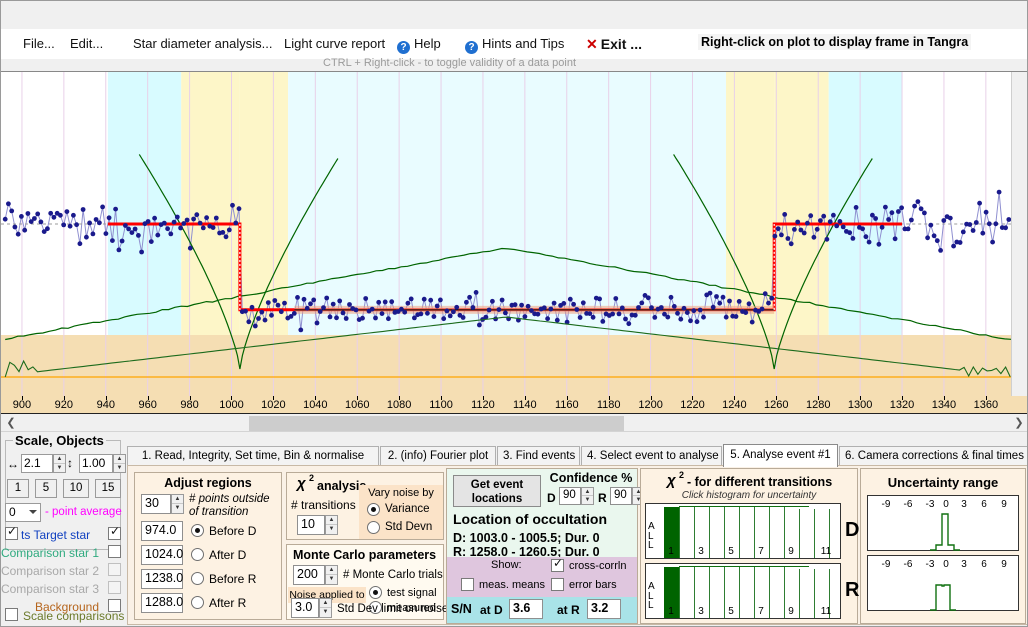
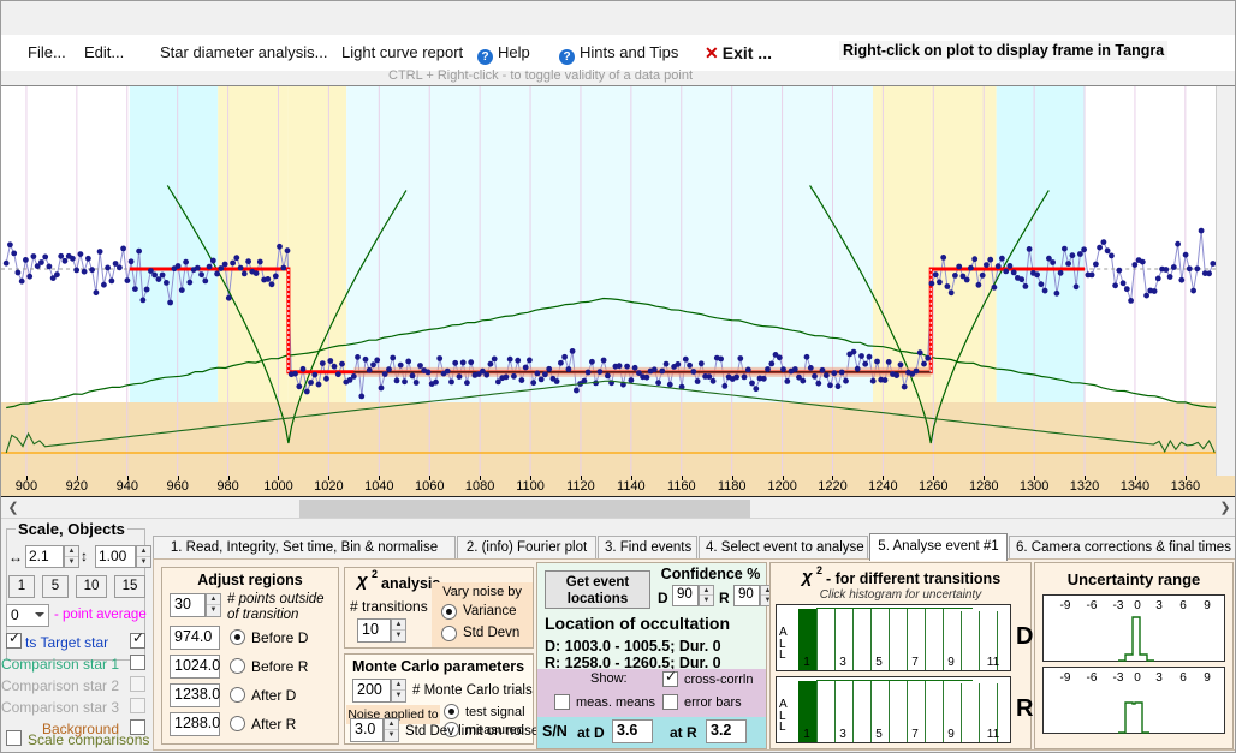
  File...
  Edit...
  Star diameter analysis...
  Light curve report
  ? Help
  ? Hints and Tips
  ✕ Exit ...
  Right-click on plot to display frame in Tangra
  CTRL + Right-click - to toggle validity of a data point
  900
  920
  940
  960
  980
  1000
  1020
  1040
  1060
  1080
  1100
  1120
  1140
  1160
  1180
  1200
  1220
  1240
  1260
  1280
  1300
  1320
  1340
  1360
  ❮
  ❯
  Scale, Objects
  ↔
  2.1
  ↕
  1.00
  1
  5
  10
  15
  0
  - point average
  ✓
  ts Target star
  ✓
  Comparison star 1
  Comparison star 2
  Comparison star 3
  Background
  Scale comparisons
  1. Read, Integrity, Set time, Bin & normalise
  2. (info) Fourier plot
  3. Find events
  4. Select event to analyse
  5. Analyse event #1
  6. Camera corrections & final times
  Adjust regions
  30
  # points outside
  of transition
  974.0
  Before D
  1024.0
- After D
+ Before R
  1238.0
- Before R
+ After D
  1288.0
  After R
  χ
  2
  analysi
  # transitions
  10
  Vary noise by
  Variance
  Std Devn
  Monte Carlo parameters
  200
  # Monte Carlo trials
  Noise applied to
  test signal
  measured
  3.0
  Std Dev limit on nois
  Get event
  locations
  Confidence %
  D
  90
  R
  90
  Location of occultation
  D: 1003.0 - 1005.5; Dur. 0
  R: 1258.0 - 1260.5; Dur. 0
  Show:
  ✓
  cross-corrln
  meas. means
  error bars
  S/N
  at D
  3.6
  at R
  3.2
  χ
  2
  - for different transitions
  Click histogram for uncertainty
  A
  L
  L
  1
  3
  5
  7
  9
  11
  D
  A
  L
  L
  1
  3
  5
  7
  9
  11
  R
  Uncertainty range
  -9
  -6
  -3
  0
  3
  6
  9
  -9
  -6
  -3
  0
  3
  6
  9
